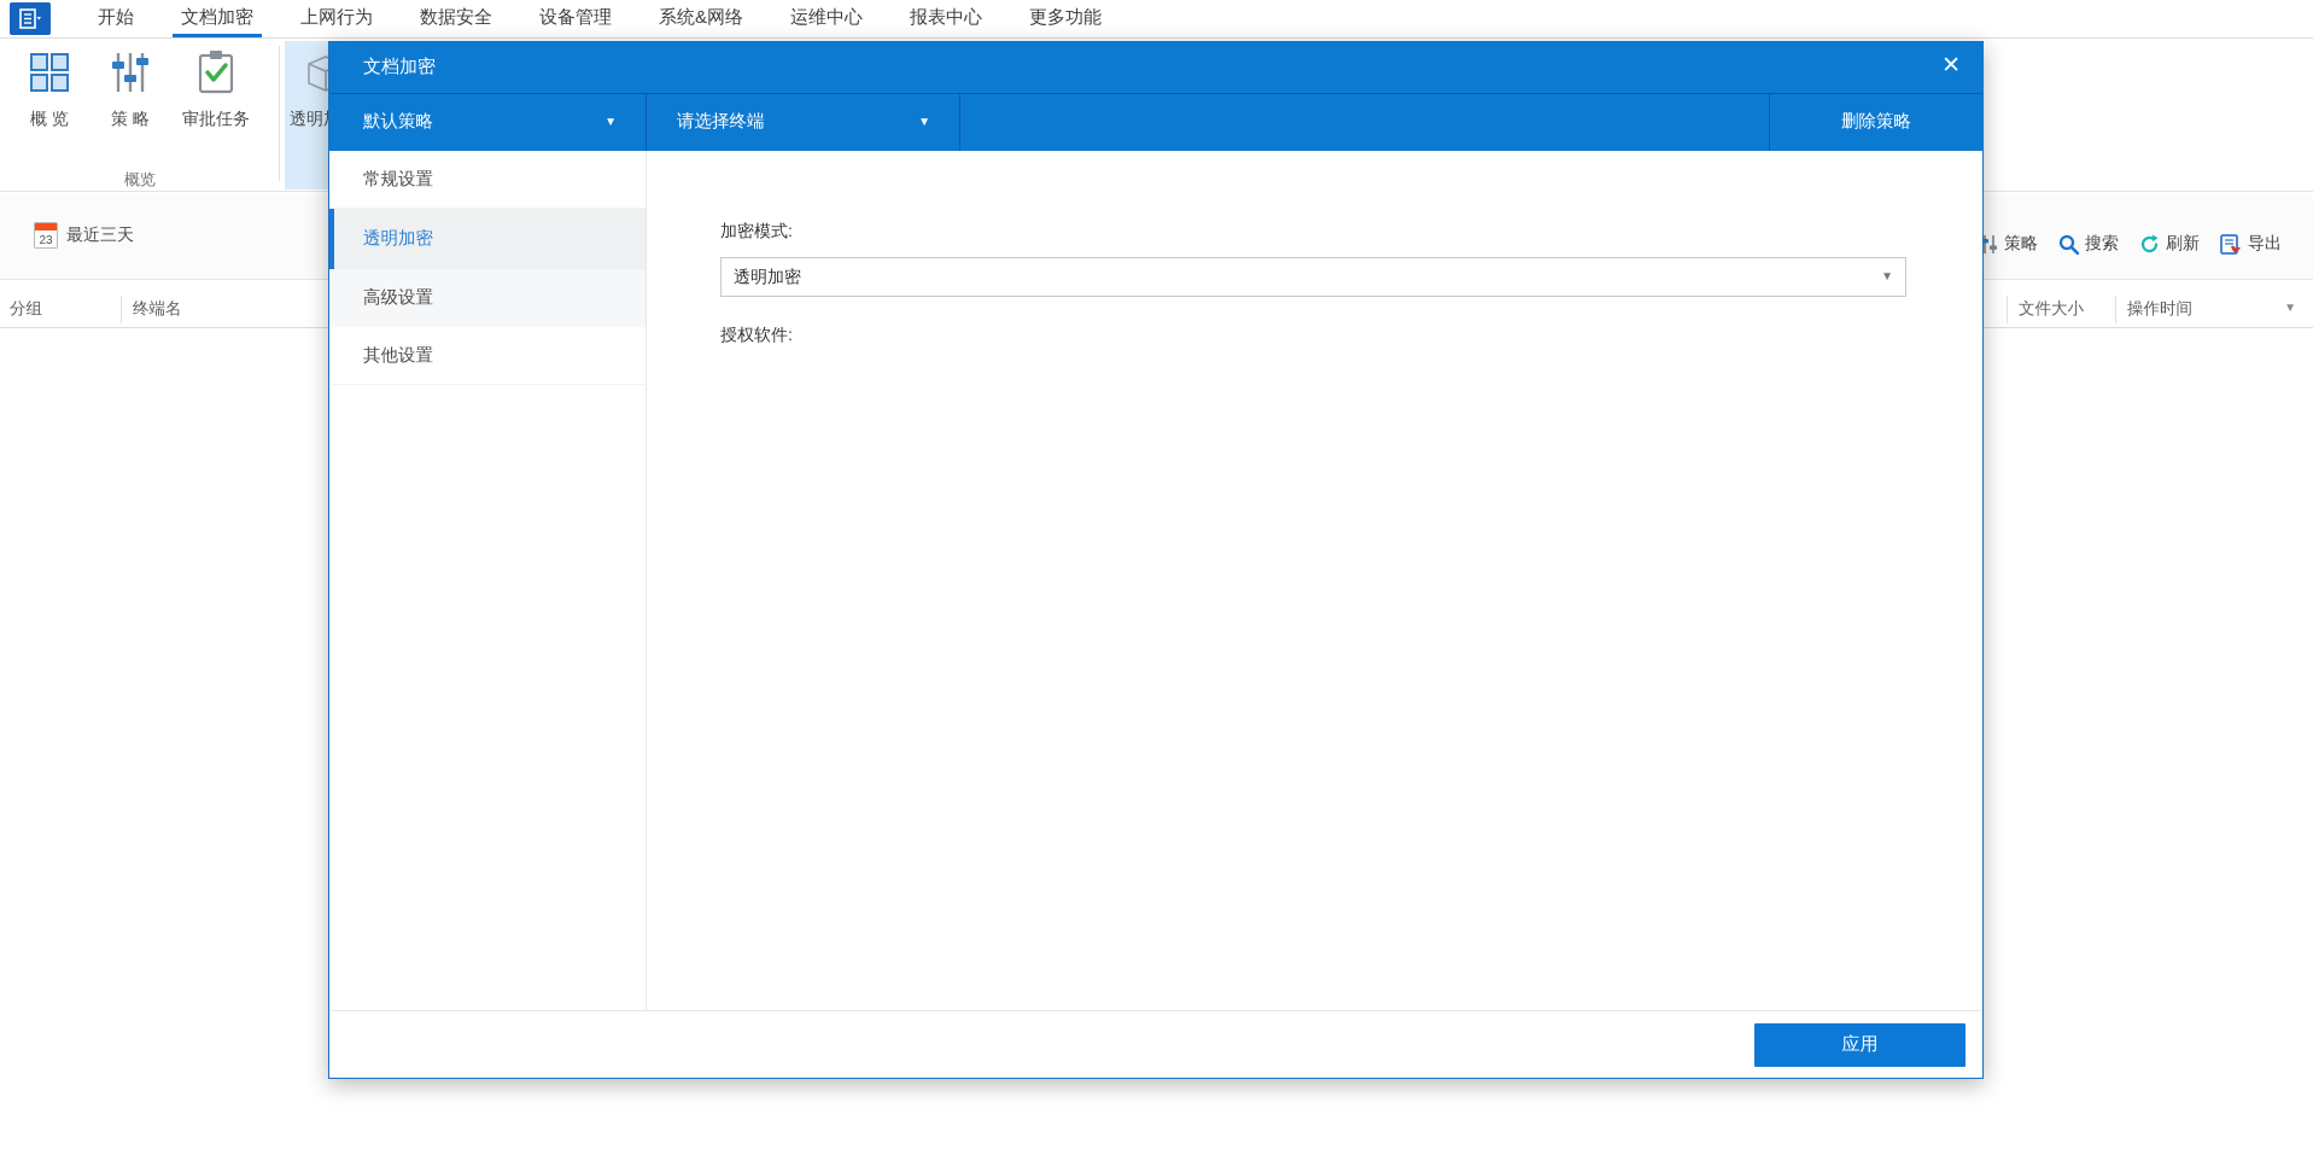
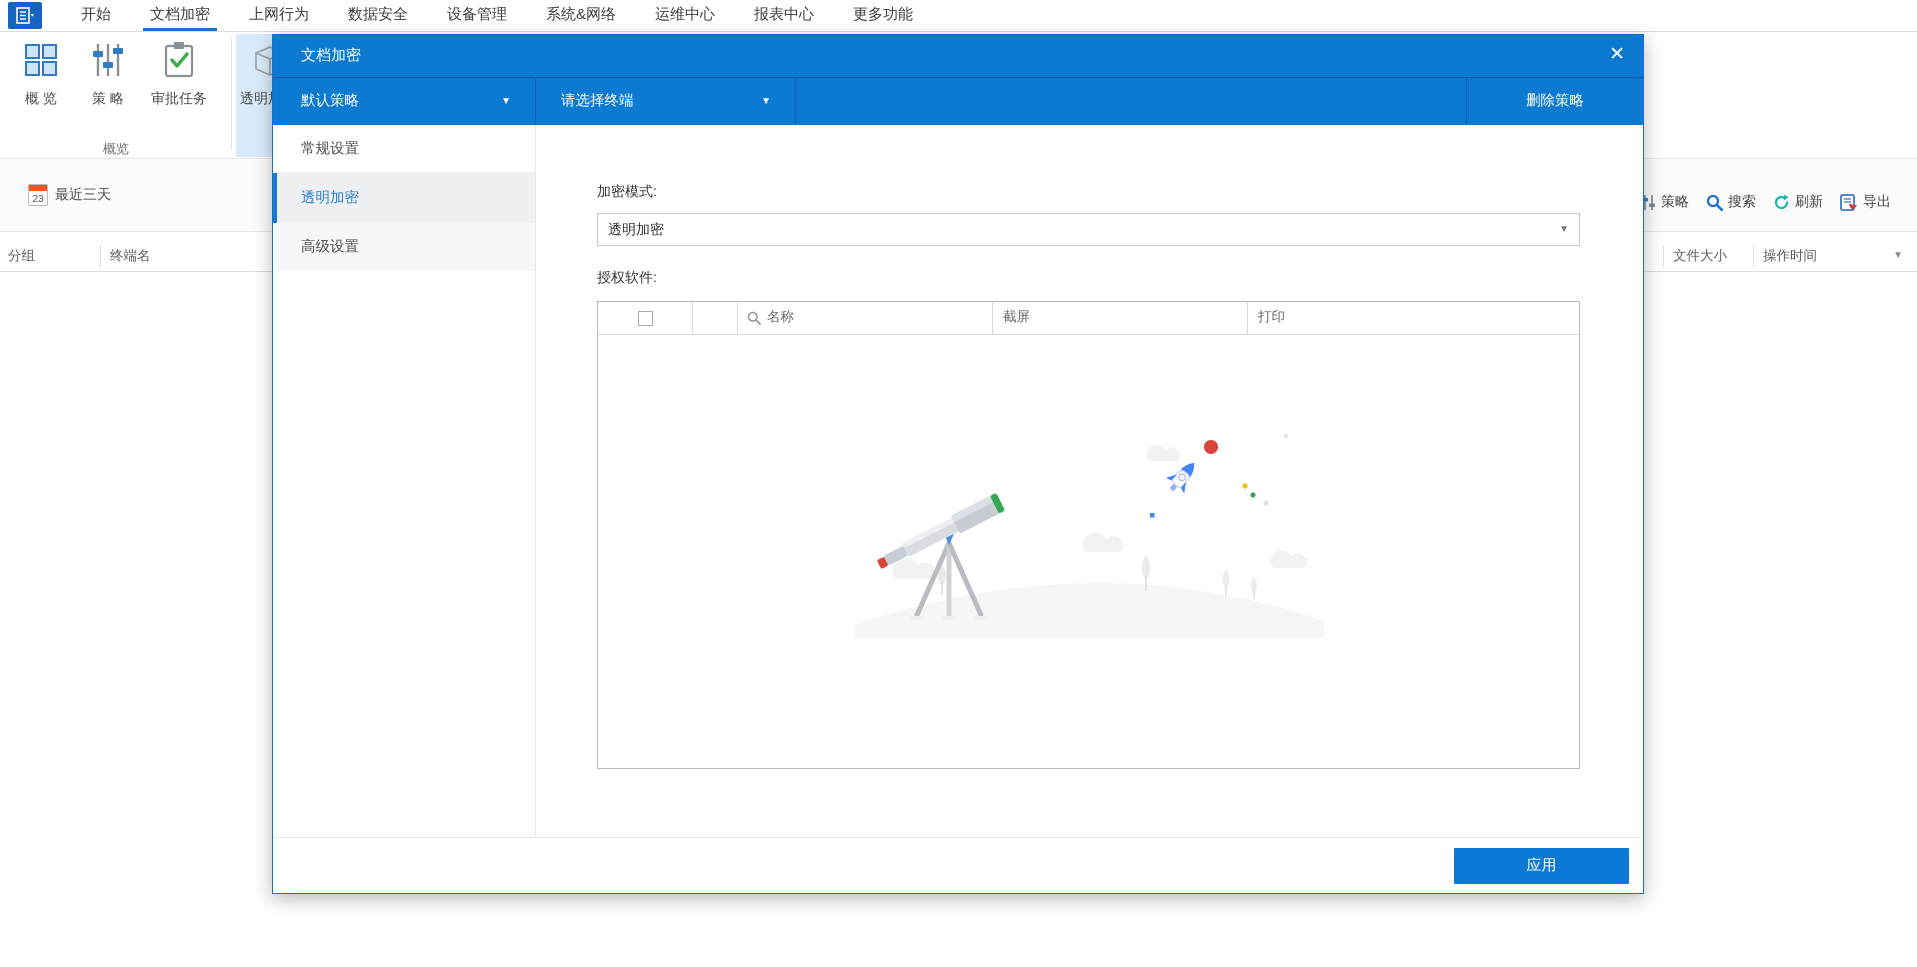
  开始
  文档加密
  上网行为
  数据安全
  设备管理
  系统&网络
  运维中心
  报表中心
  更多功能
  概 览
  策 略
  审批任务
  概览
  23
  最近三天
  策略
  搜索
  刷新
  导出
  分组
  终端名
  文件大小
  操作时间
  ▼
  文档加密
  ✕
  默认策略
  ▼
  请选择终端
  ▼
  删除策略
  常规设置
  透明加密
  高级设置
- 其他设置
  加密模式:
  透明加密
  ▼
  授权软件:
+ 名称
+ 截屏
+ 打印
  应用
